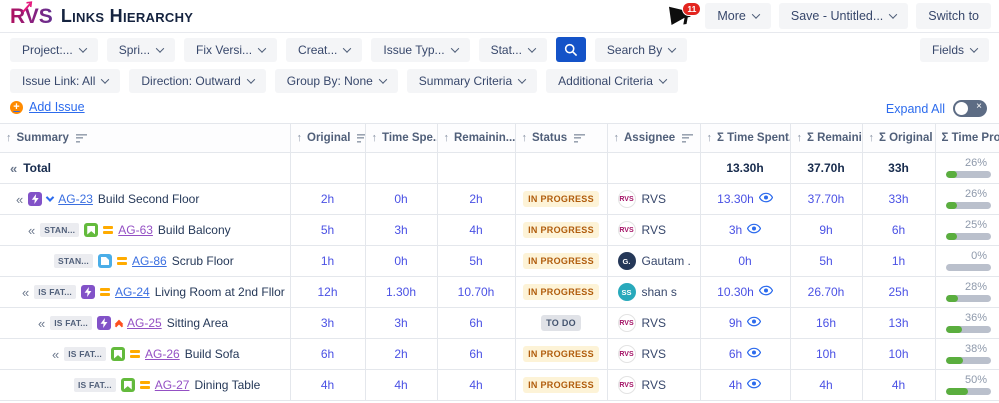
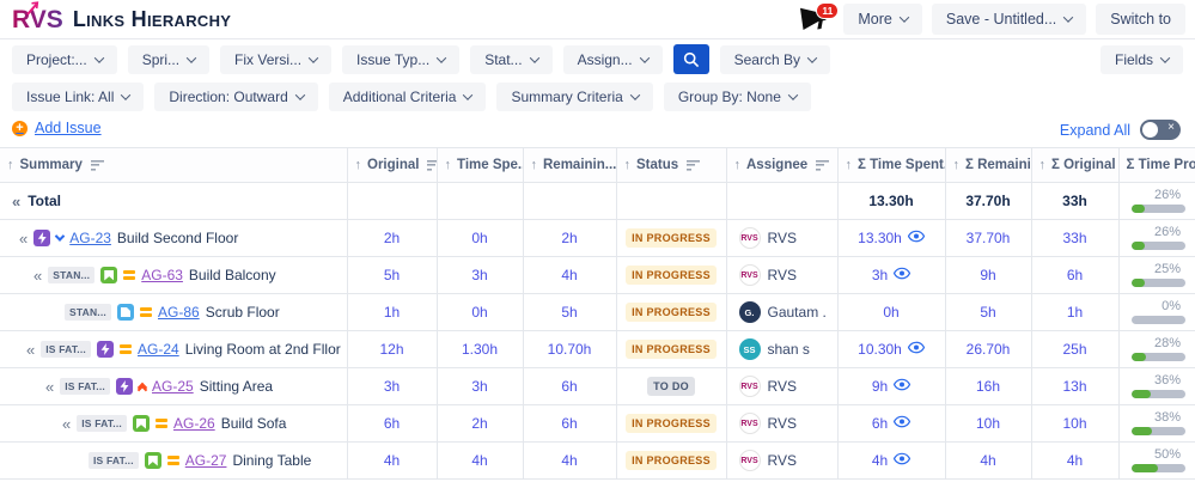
  RVS
  Links Hierarchy
  11
  More
  Save - Untitled...
  Switch to
  Project:...
  Spri...
  Fix Versi...
- Creat...
  Issue Typ...
  Stat...
+ Assign...
  Search By
  Fields
  Issue Link: All
  Direction: Outward
- Group By: None
+ Additional Criteria
  Summary Criteria
- Additional Criteria
+ Group By: None
  +
  Add Issue
  Expand All
  ×
  ↑ Summary	↑ Original	↑ Time Spe.	↑ Remainin...	↑ Status	↑ Assignee	↑ Σ Time Spent	↑ Σ Remaini	↑ Σ Original	Σ Time Pro
  « Total						13.30h	37.70h	33h	26%
  « AG-23 Build Second Floor	2h	0h	2h	IN PROGRESS	RVS	13.30h	37.70h	33h	26%
  « STAN... AG-63 Build Balcony	5h	3h	4h	IN PROGRESS	RVS	3h	9h	6h	25%
  STAN... AG-86 Scrub Floor	1h	0h	5h	IN PROGRESS	G. Gautam .	0h	5h	1h	0%
  « IS FAT... AG-24 Living Room at 2nd Fllor	12h	1.30h	10.70h	IN PROGRESS	SS shan s	10.30h	26.70h	25h	28%
  « IS FAT... AG-25 Sitting Area	3h	3h	6h	TO DO	RVS	9h	16h	13h	36%
  « IS FAT... AG-26 Build Sofa	6h	2h	6h	IN PROGRESS	RVS	6h	10h	10h	38%
  IS FAT... AG-27 Dining Table	4h	4h	4h	IN PROGRESS	RVS	4h	4h	4h	50%
